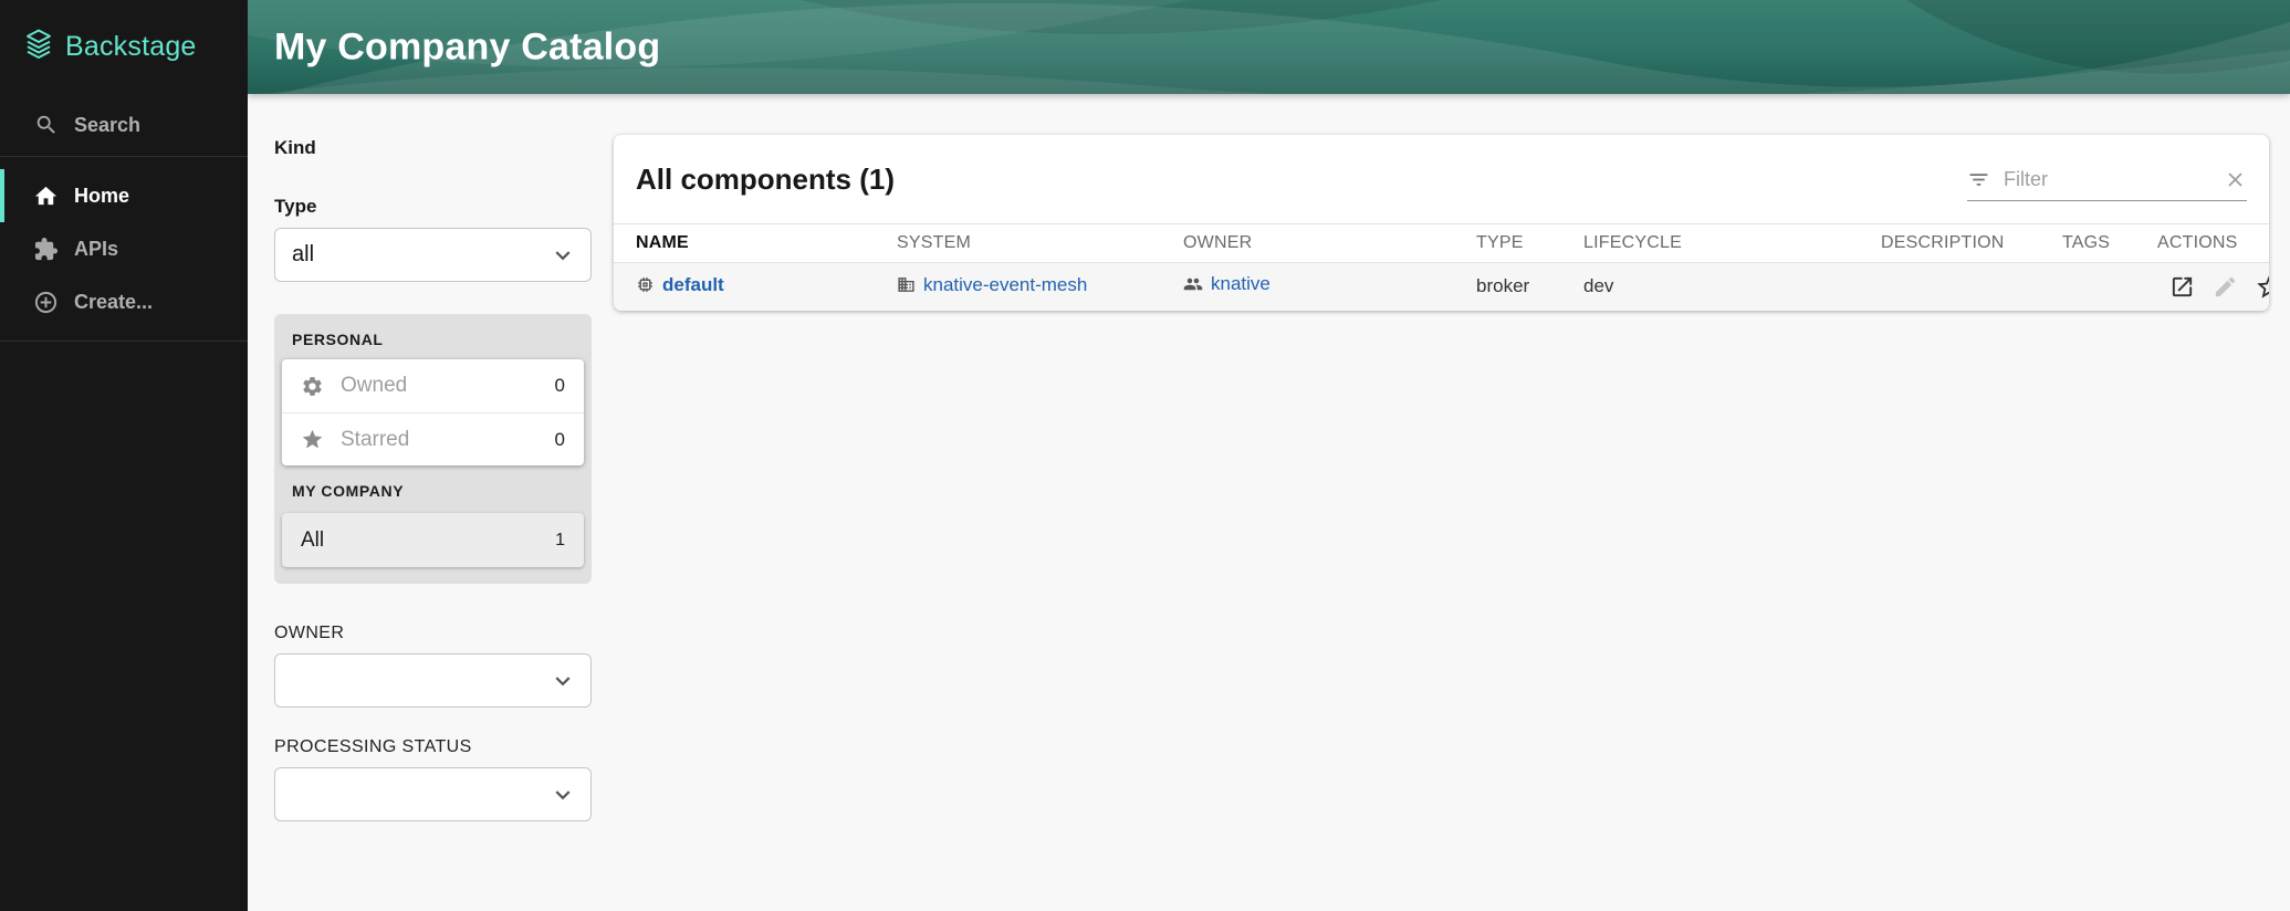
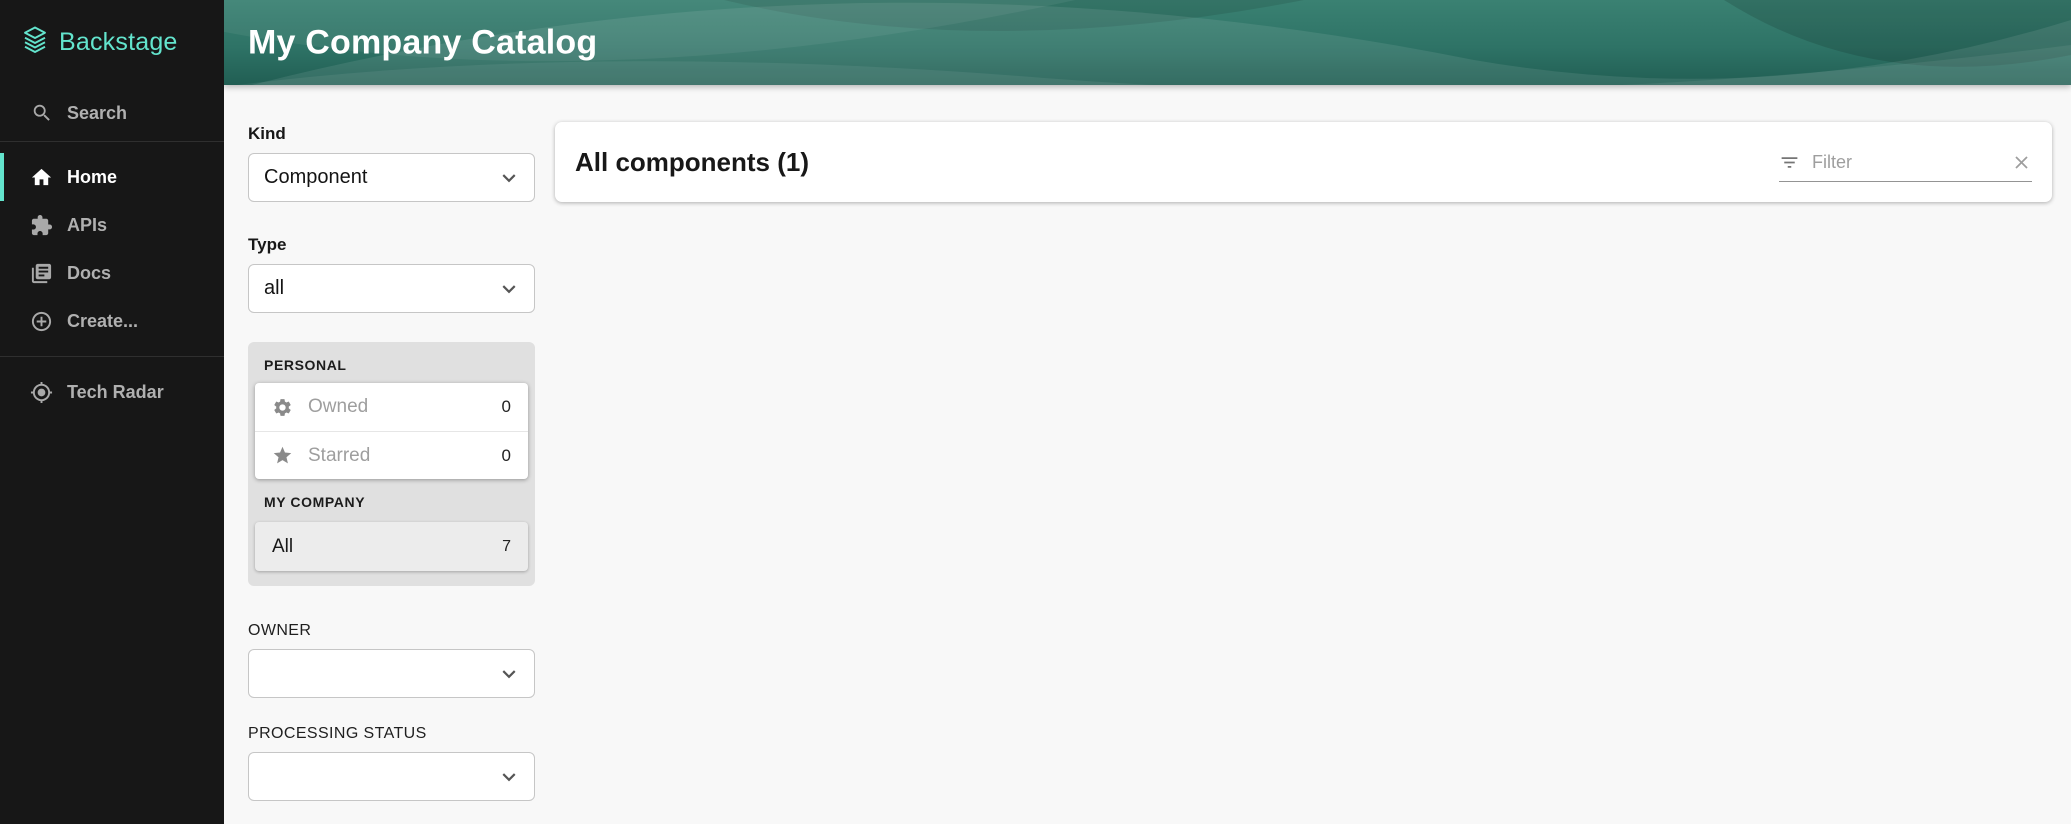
  Backstage
  Search
  Home
  APIs
+ Docs
  Create...
+ Tech Radar
  My Company Catalog
  Kind
+ Component
  Type
  all
  PERSONAL
  Owned
  0
  Starred
  0
  MY COMPANY
  All
- 1
+ 7
  OWNER
  PROCESSING STATUS
  All components (1)
  Filter
- NAME	SYSTEM	OWNER	TYPE	LIFECYCLE	DESCRIPTION	TAGS	ACTIONS
- default	knative-event-mesh	knative	broker	dev
